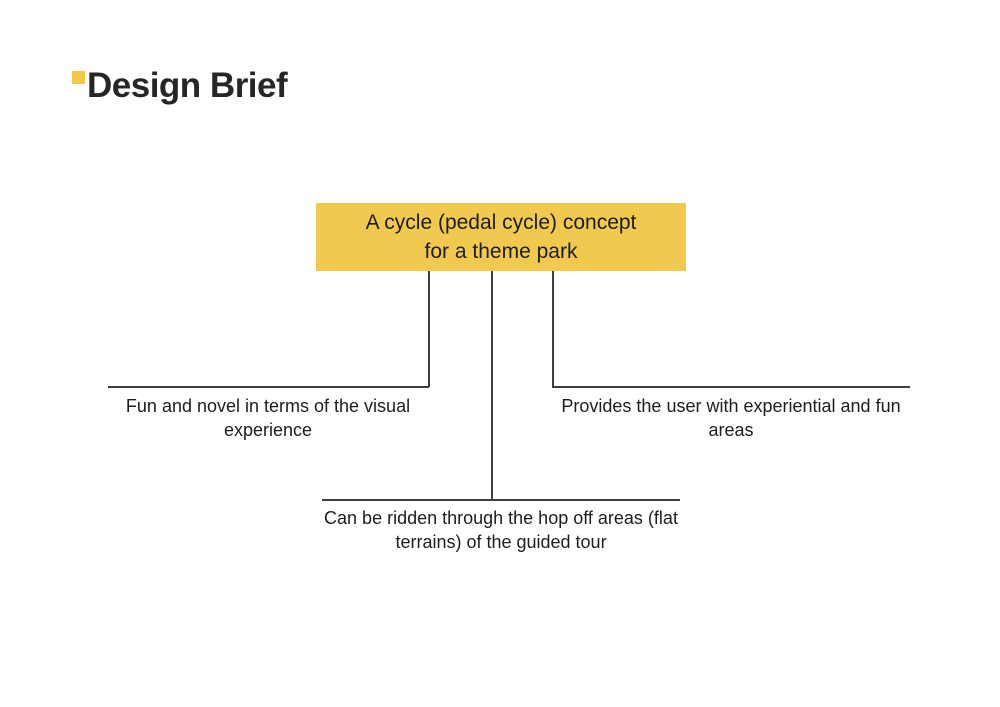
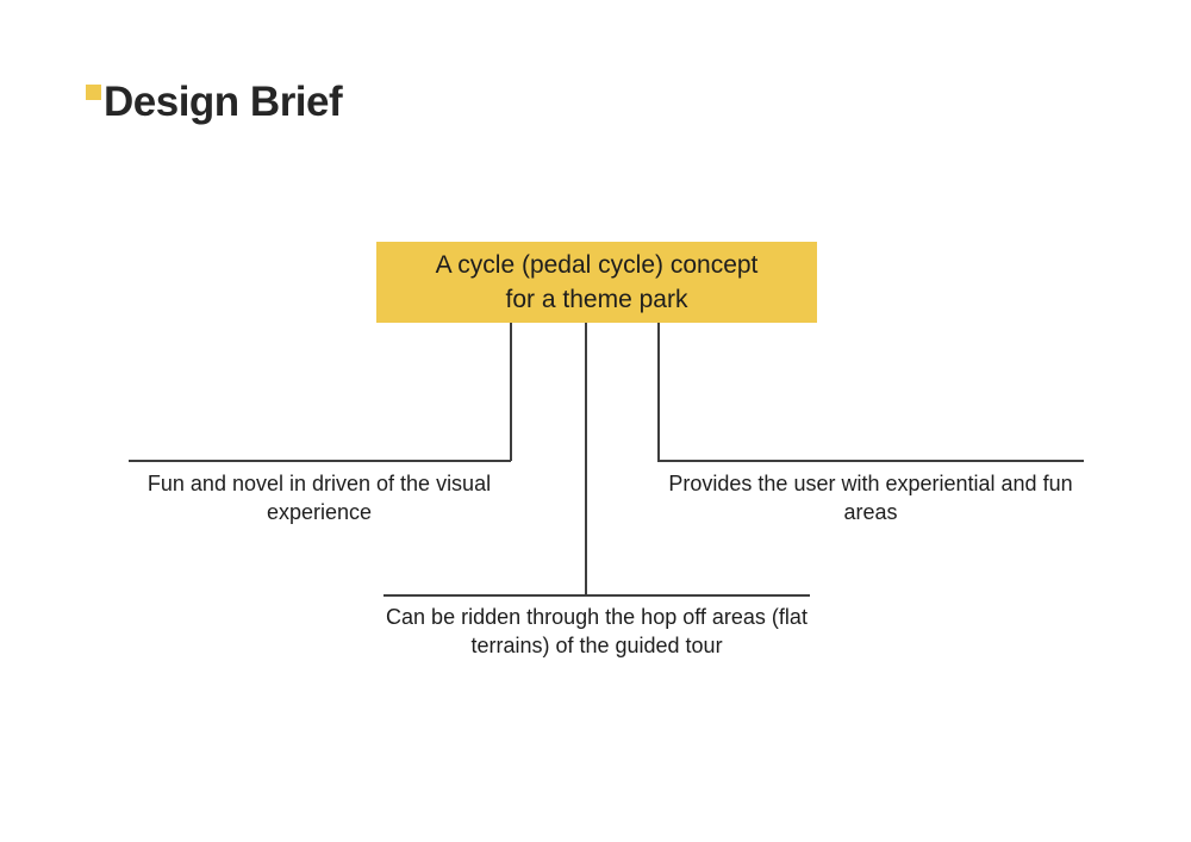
  Design Brief
  A cycle (pedal cycle) concept
  for a theme park
- Fun and novel in terms of the visual experience
+ Fun and novel in driven of the visual experience
  Provides the user with experiential and fun areas
  Can be ridden through the hop off areas (flat terrains) of the guided tour
